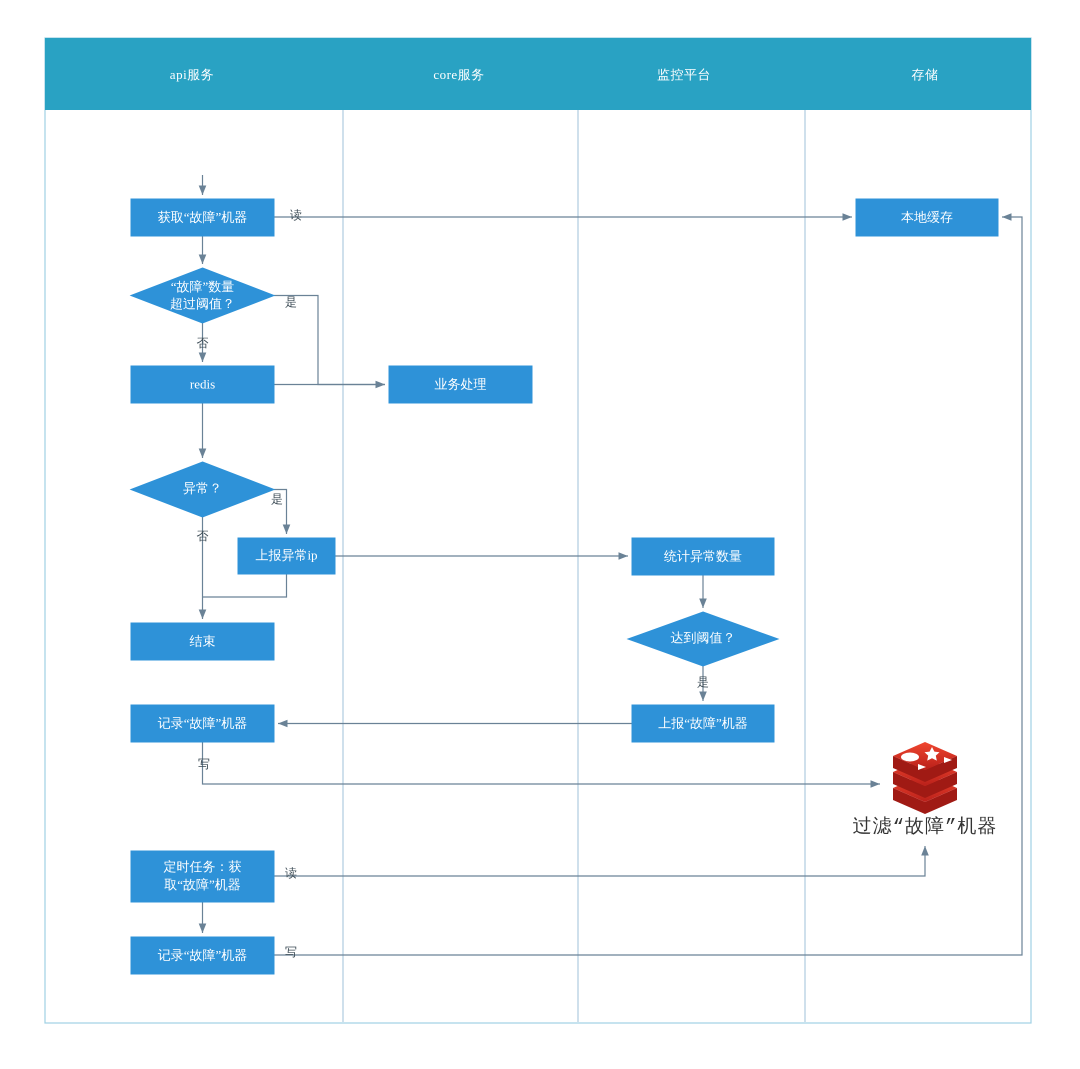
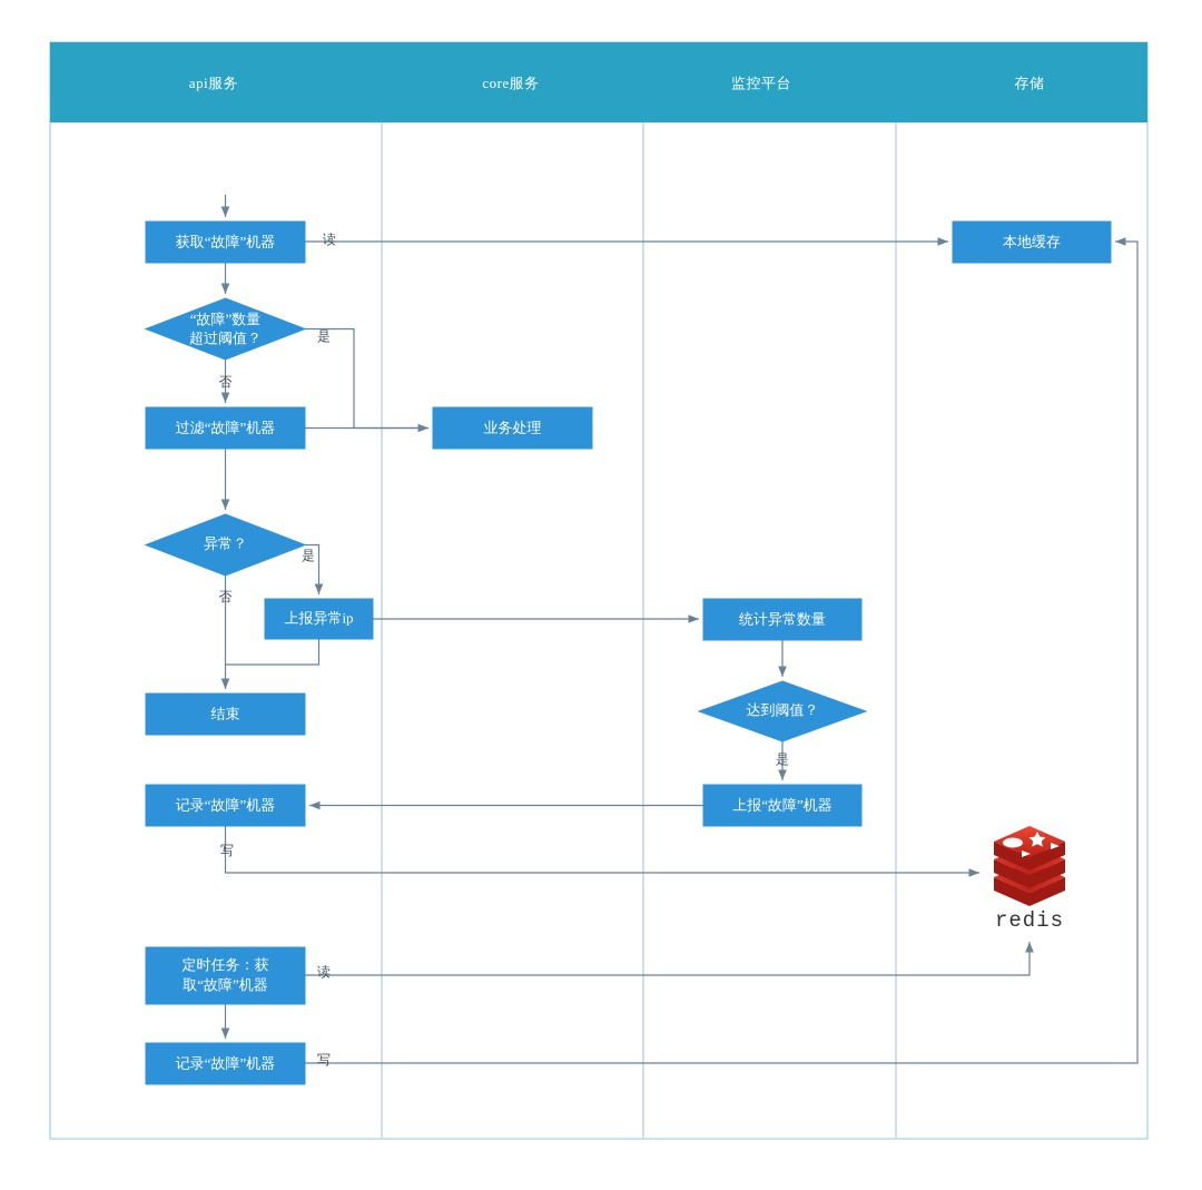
  api服务
  core服务
  监控平台
  存储
  获取“故障”机器
  “故障”数量
  超过阈值？
- redis
+ 过滤“故障”机器
  业务处理
  异常？
  上报异常ip
  结束
  统计异常数量
  达到阈值？
  上报“故障”机器
  记录“故障”机器
  本地缓存
  定时任务：获
  取“故障”机器
  记录“故障”机器
- 过滤“故障”机器
+ redis
  读
  是
  否
  是
  否
  是
  写
  读
  写
